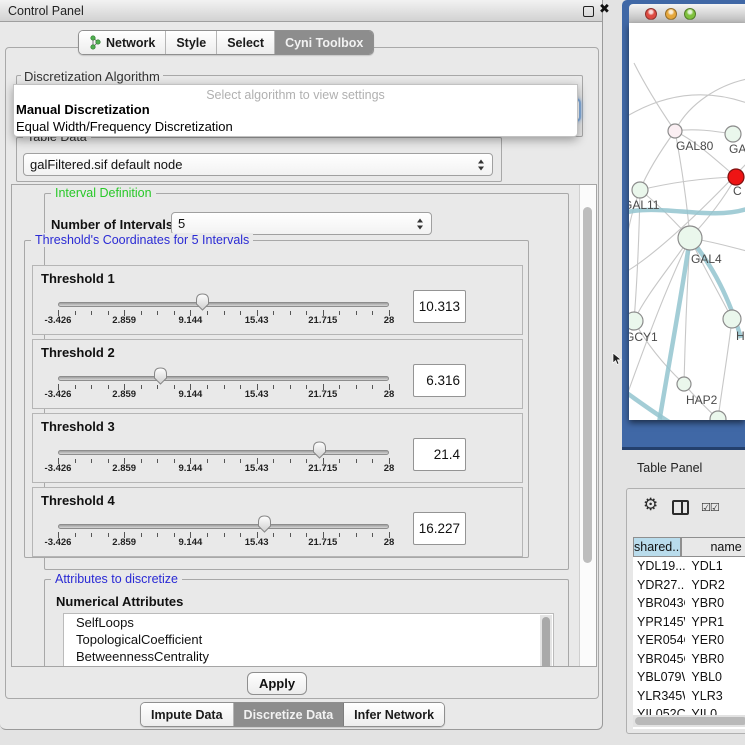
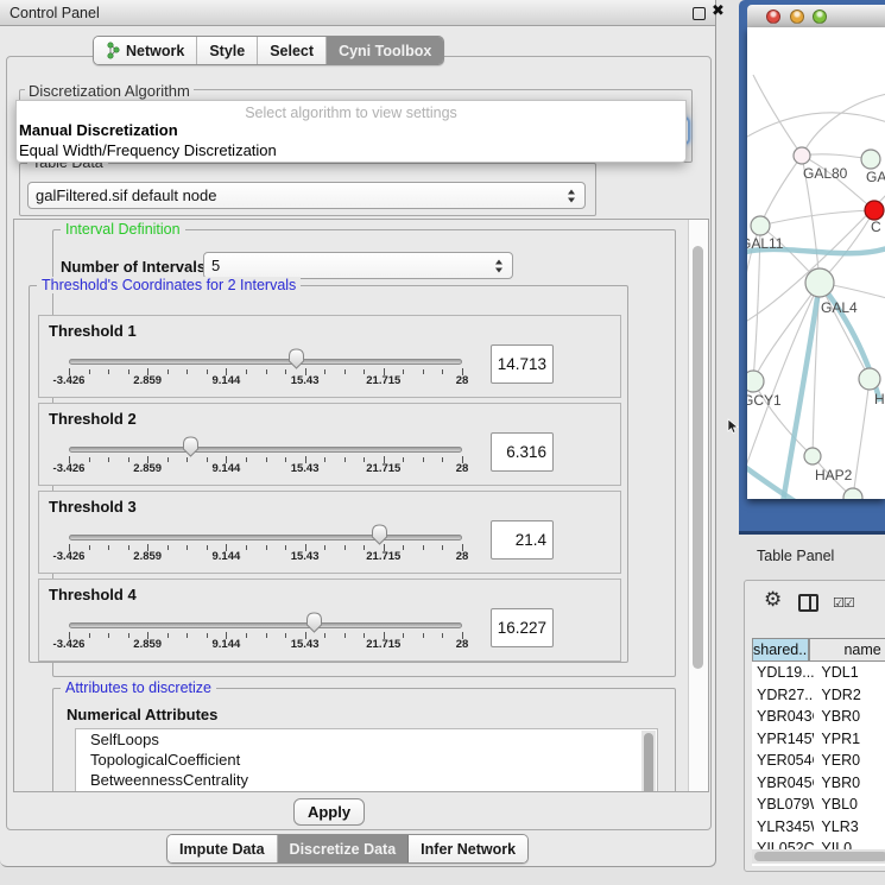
  Control Panel
  ✖
  Network
  Style
  Select
  Cyni Toolbox
  Discretization Algorithm
  Select algorithm to view settings
  Manual Discretization
  Equal Width/Frequency Discretization
  Table Data
  galFiltered.sif default node
  Interval Definition
  Number of Intervals
  5
- Threshold's Coordinates for 5 Intervals
+ Threshold's Coordinates for 2 Intervals
  Threshold 1
  -3.426
  2.859
  9.144
  15.43
  21.715
  28
- 10.313
+ 14.713
  Threshold 2
  -3.426
  2.859
  9.144
  15.43
  21.715
  28
  6.316
  Threshold 3
  -3.426
  2.859
  9.144
  15.43
  21.715
  28
  21.4
  Threshold 4
  -3.426
  2.859
  9.144
  15.43
  21.715
  28
  16.227
  Attributes to discretize
  Numerical Attributes
  SelfLoops
  TopologicalCoefficient
  BetweennessCentrality
  Apply
  Impute Data
  Discretize Data
  Infer Network
  GAL80
  GA
  C
  AL11
  GAL4
  GCY1
  H
  HAP2
  Table Panel
  ⚙
  ☑☑
  shared..
  name
  YDL19...
  YDL1
  YDR27..
  YDR2
  YBR043
  YBR0
  YPR145
  YPR1
  YER054
  YER0
  YBR045
  YBR0
  YBL079
  YBL0
  YLR345
  YLR3
  YIL052C
  YIL0
